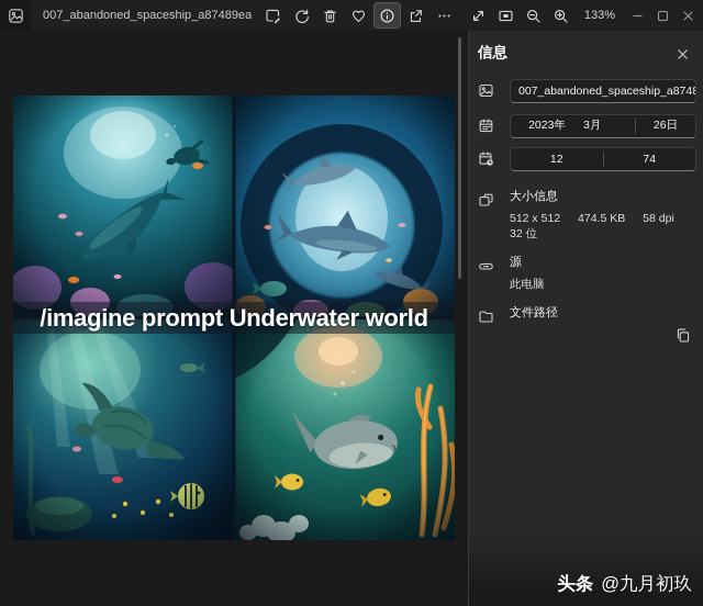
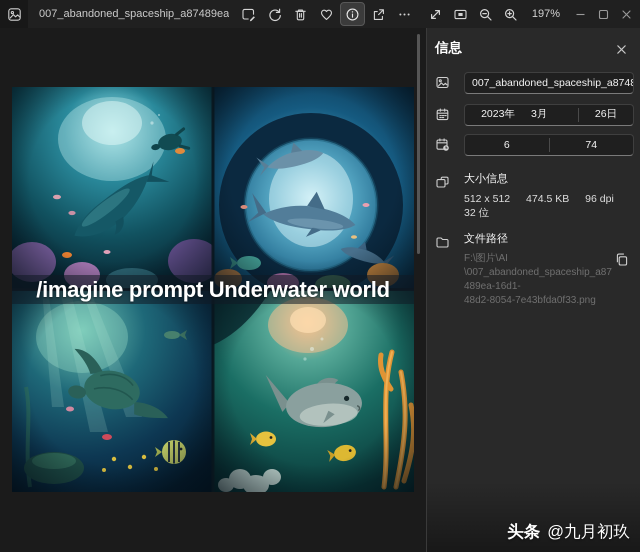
- 133%
+ 197%
  /imagine prompt Underwater world
  信息
  007_abandoned_spaceship_a8748
  2023年
  3月
  26日
- 12
+ 6
  74
  大小信息
- 512 x 512 474.5 KB 58 dpi 32 位
+ 512 x 512 474.5 KB 96 dpi 32 位
- 源
- 此电脑
  文件路径
+ F:\图片\AI
+ \007_abandoned_spaceship_a87489ea-16d1-
+ 48d2-8054-7e43bfda0f33.png
  头条
  @九月初玖
